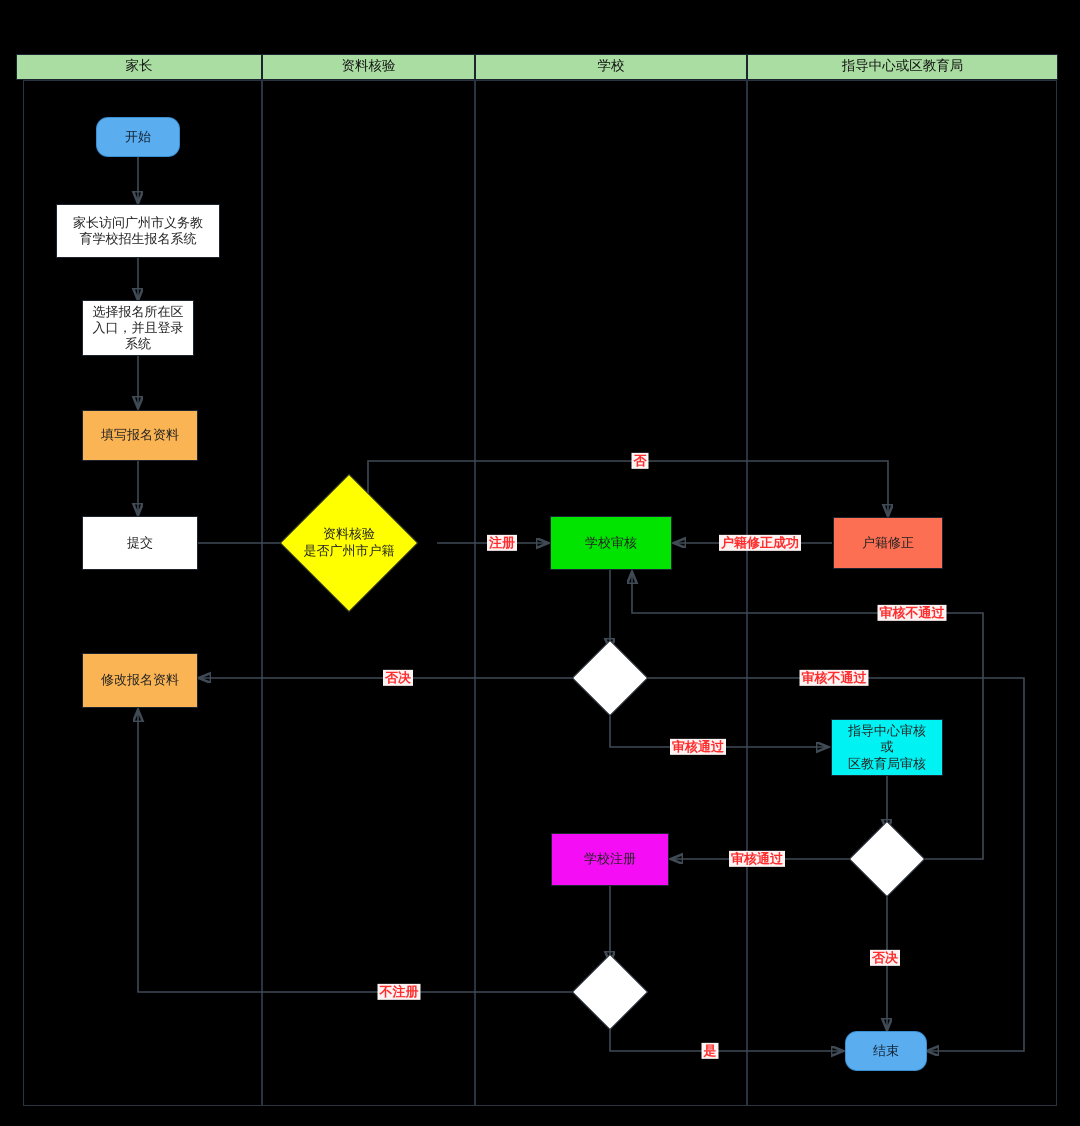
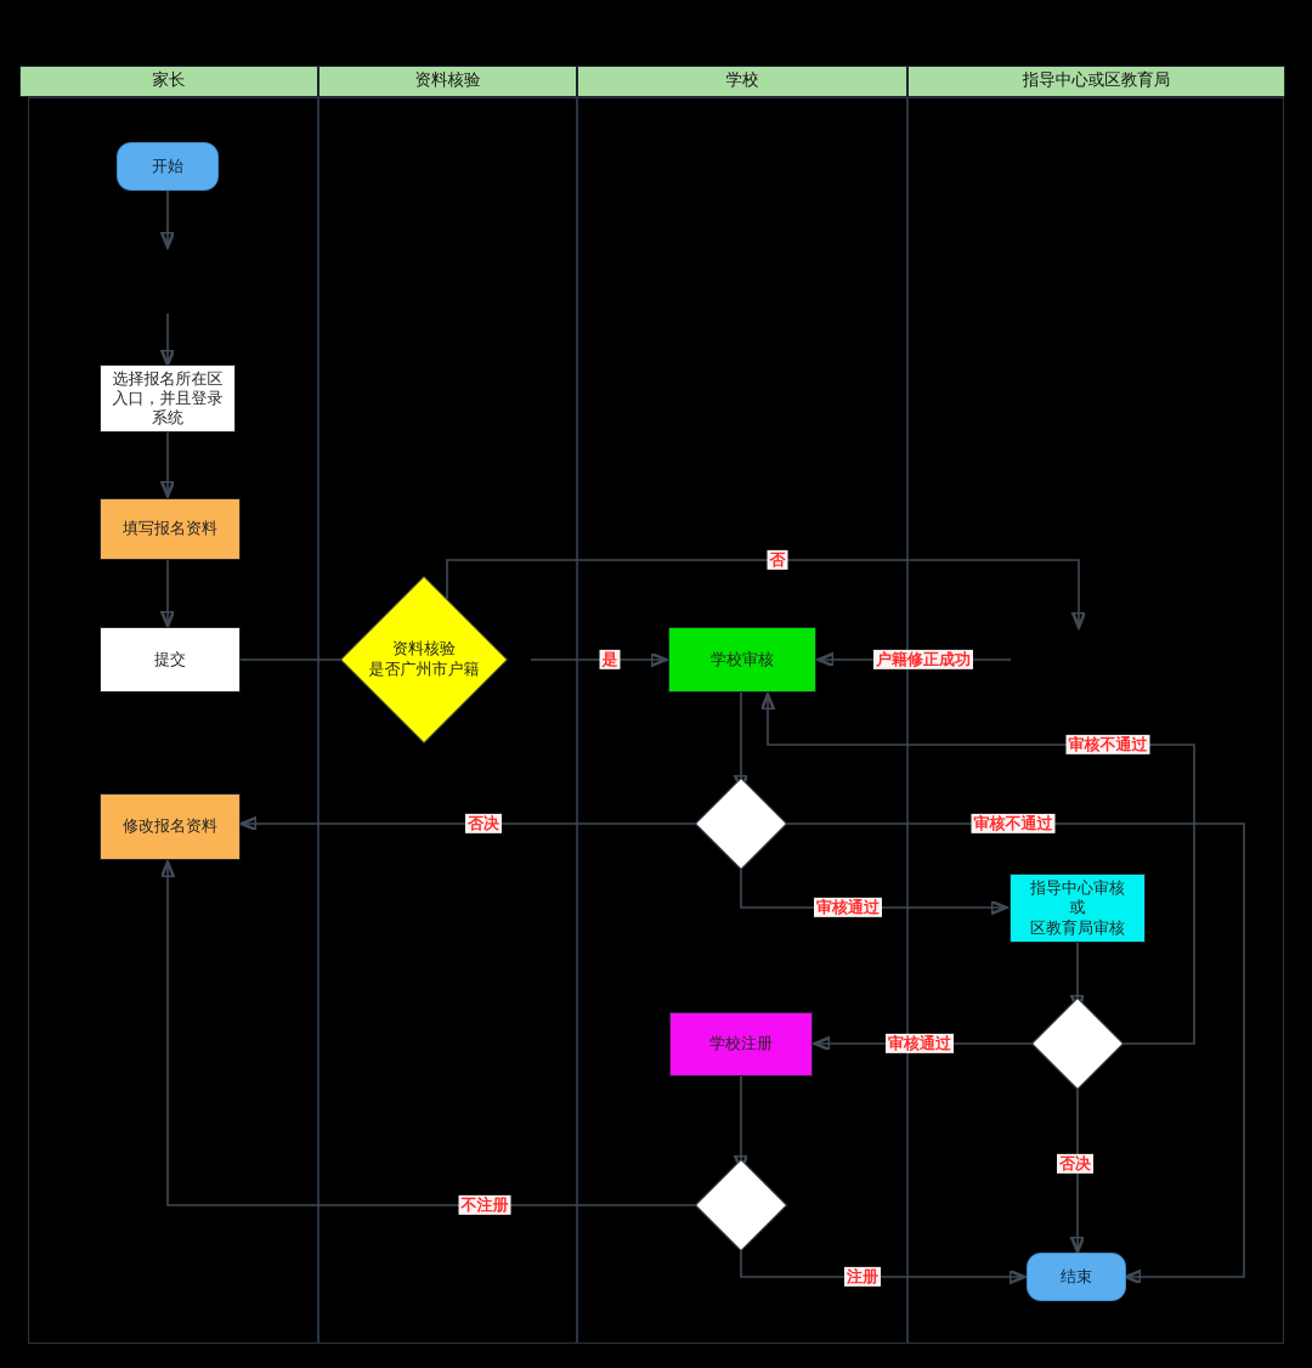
  家长
  资料核验
  学校
  指导中心或区教育局
  开始
- 家长访问广州市义务教
- 育学校招生报名系统
  选择报名所在区
  入口，并且登录
  系统
  填写报名资料
  提交
  修改报名资料
  资料核验
  是否广州市户籍
  学校审核
- 户籍修正
  指导中心审核
  或
  区教育局审核
  学校注册
  结束
  否
- 注册
+ 是
  户籍修正成功
  否决
  审核不通过
  审核不通过
  审核通过
  审核通过
  否决
  不注册
- 是
+ 注册
